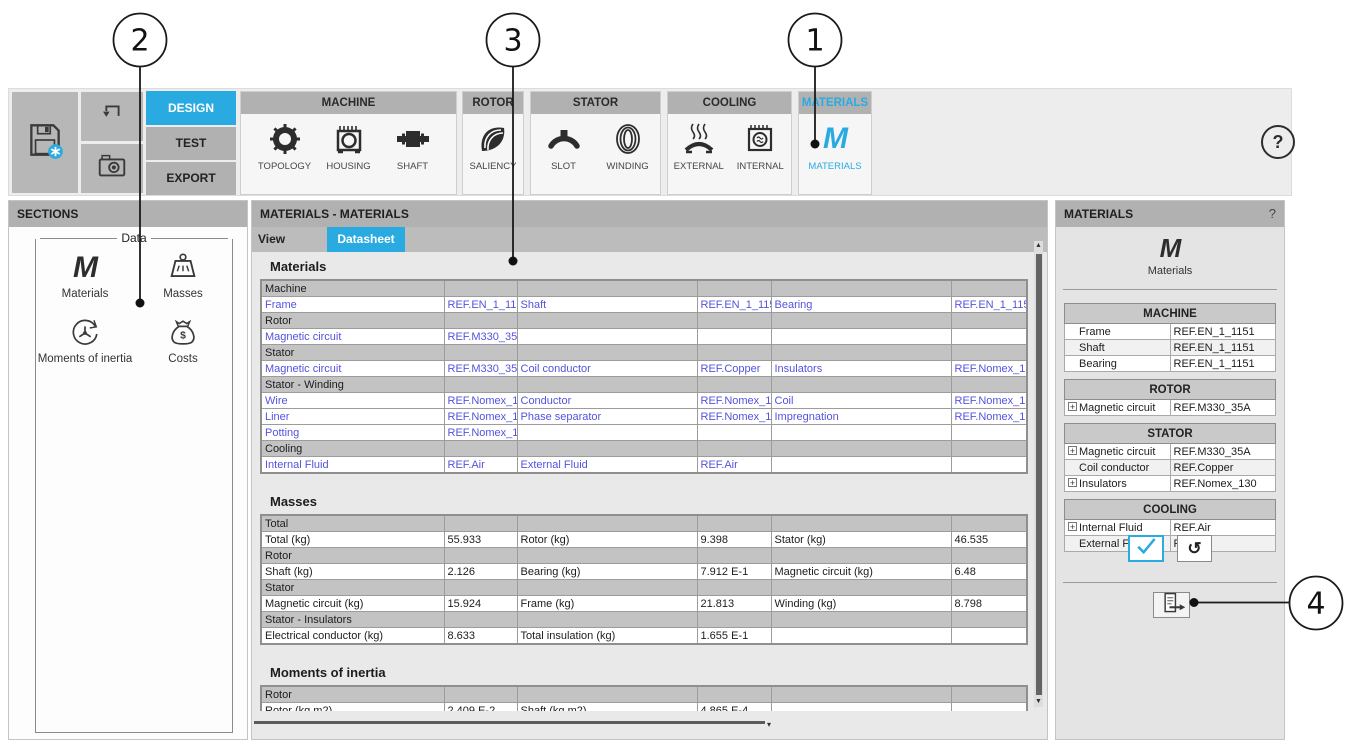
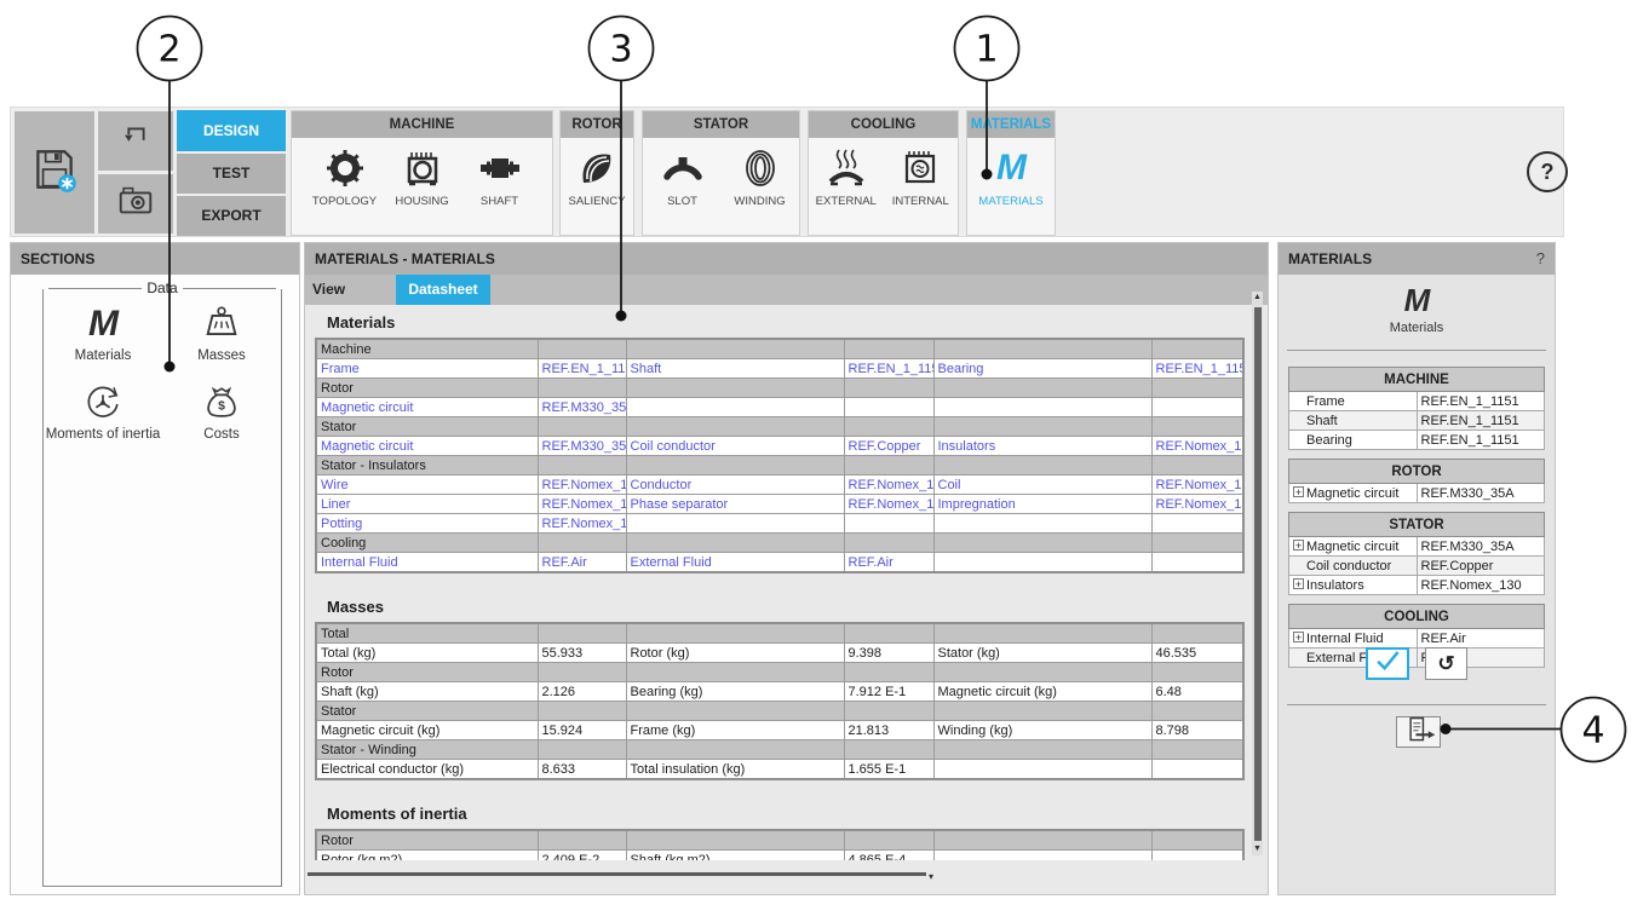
  DESIGN
  TEST
  EXPORT
  MACHINE
  TOPOLOGY
  HOUSING
  SHAFT
  ROTOR
  SALIENC
  STATOR
  SLOT
  WINDING
  COOLING
  EXTERNAL
  INTERNAL
  MTERIALS
  M
  MATERIALS
  ?
  SECTIONS
  Data
  M
  Materials
  Masses
  Moments of inertia
  $
  Costs
  MATERIALS - MATERIALS
  View
  Datasheet
  Materials
  Machine
  Frame	REF.EN_1_11	Shaft	REF.EN_1_11	Bearing	REF.EN_1_115
  Rotor
  Magnetic circuit	REF.M330_35
  Stator
  Magnetic circuit	REF.M330_35	Coil conductor	REF.Copper	Insulators	REF.Nomex_1
- Stator - Winding
+ Stator - Insulators
  Wire	REF.Nomex_1	Conductor	REF.Nomex_1	Coil	REF.Nomex_1
  Liner	REF.Nomex_1	Phase separator	REF.Nomex_1	Impregnation	REF.Nomex_1
  Potting	REF.Nomex_1
  Cooling
  Internal Fluid	REF.Air	External Fluid	REF.Air
  Masses
  Total
  Total (kg)	55.933	Rotor (kg)	9.398	Stator (kg)	46.535
  Rotor
  Shaft (kg)	2.126	Bearing (kg)	7.912 E-1	Magnetic circuit (kg)	6.48
  Stator
  Magnetic circuit (kg)	15.924	Frame (kg)	21.813	Winding (kg)	8.798
- Stator - Insulators
+ Stator - Winding
  Electrical conductor (kg)	8.633	Total insulation (kg)	1.655 E-1
  Moments of inertia
  Rotor
  Rotor (kg.m2)	2.409 E-2	Shaft (kg.m2)	4.865 E-4
  ▾
  MATERIALS
  ?
  M
  Materials
  MACHINE
  Frame	REF.EN_1_1151
  Shaft	REF.EN_1_1151
  Bearing	REF.EN_1_1151
  ROTOR
  + Magnetic circuit	REF.M330_35A
  STATOR
  + Magnetic circuit	REF.M330_35A
  Coil conductor	REF.Copper
  + Insulators	REF.Nomex_130
  COOLING
  + Internal Fluid	REF.Air
  ↺
  2
  3
  1
  4
